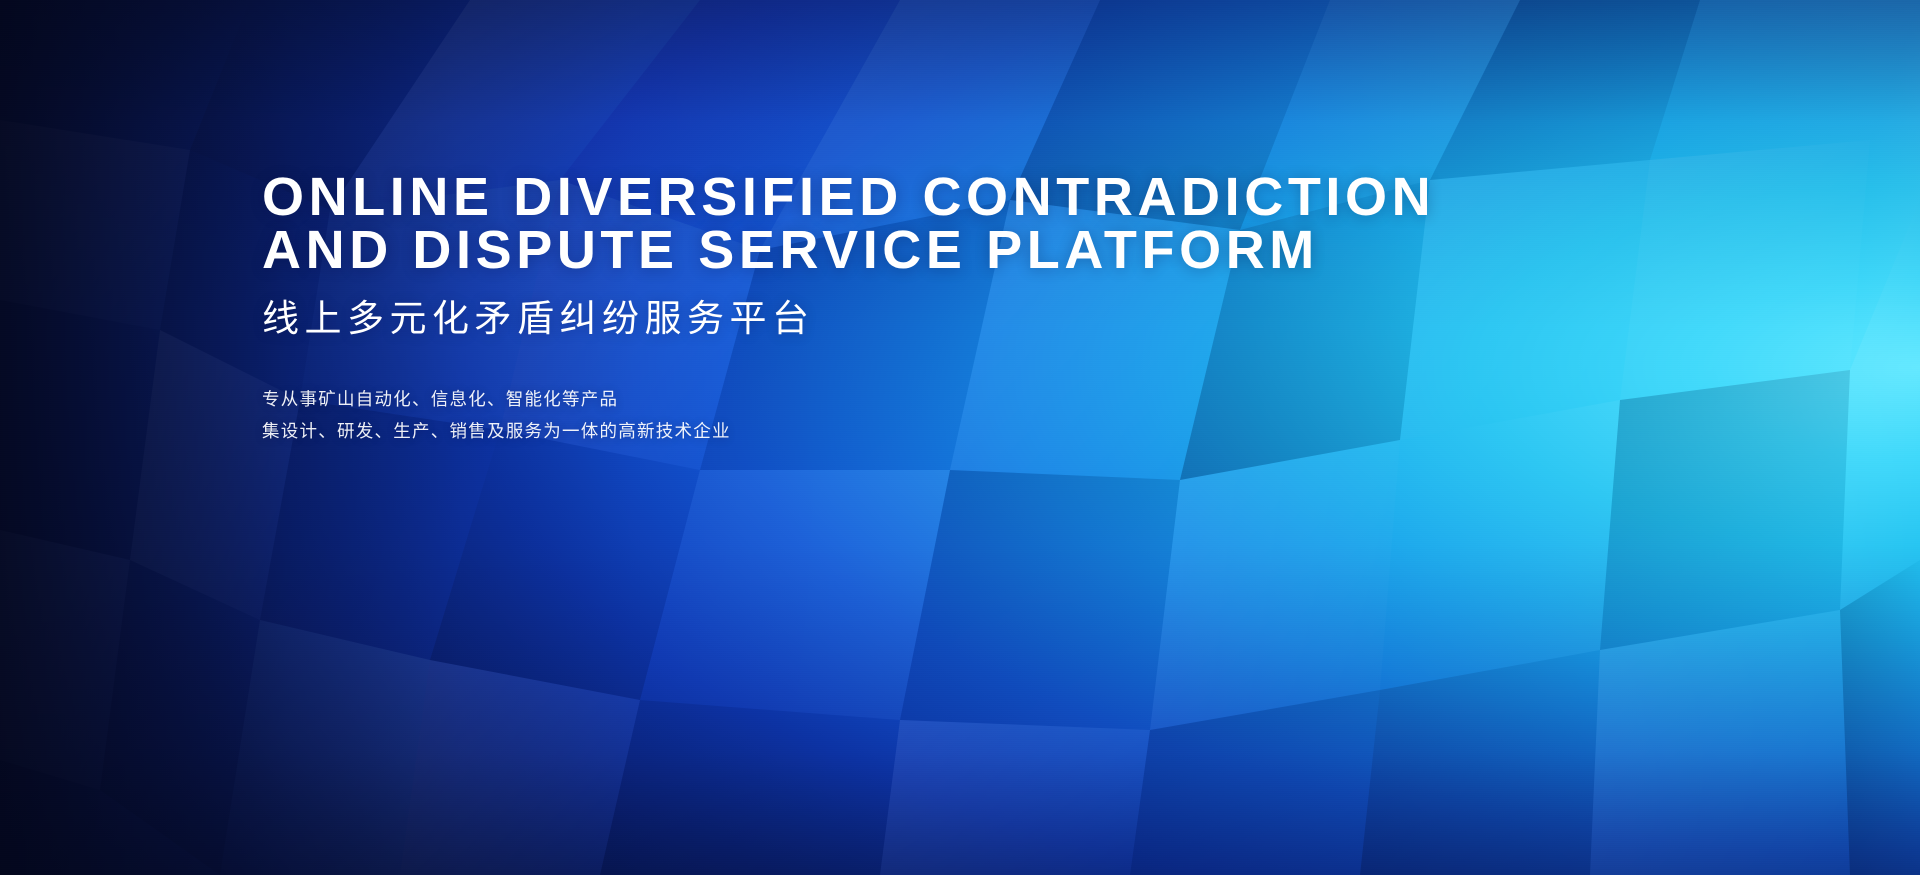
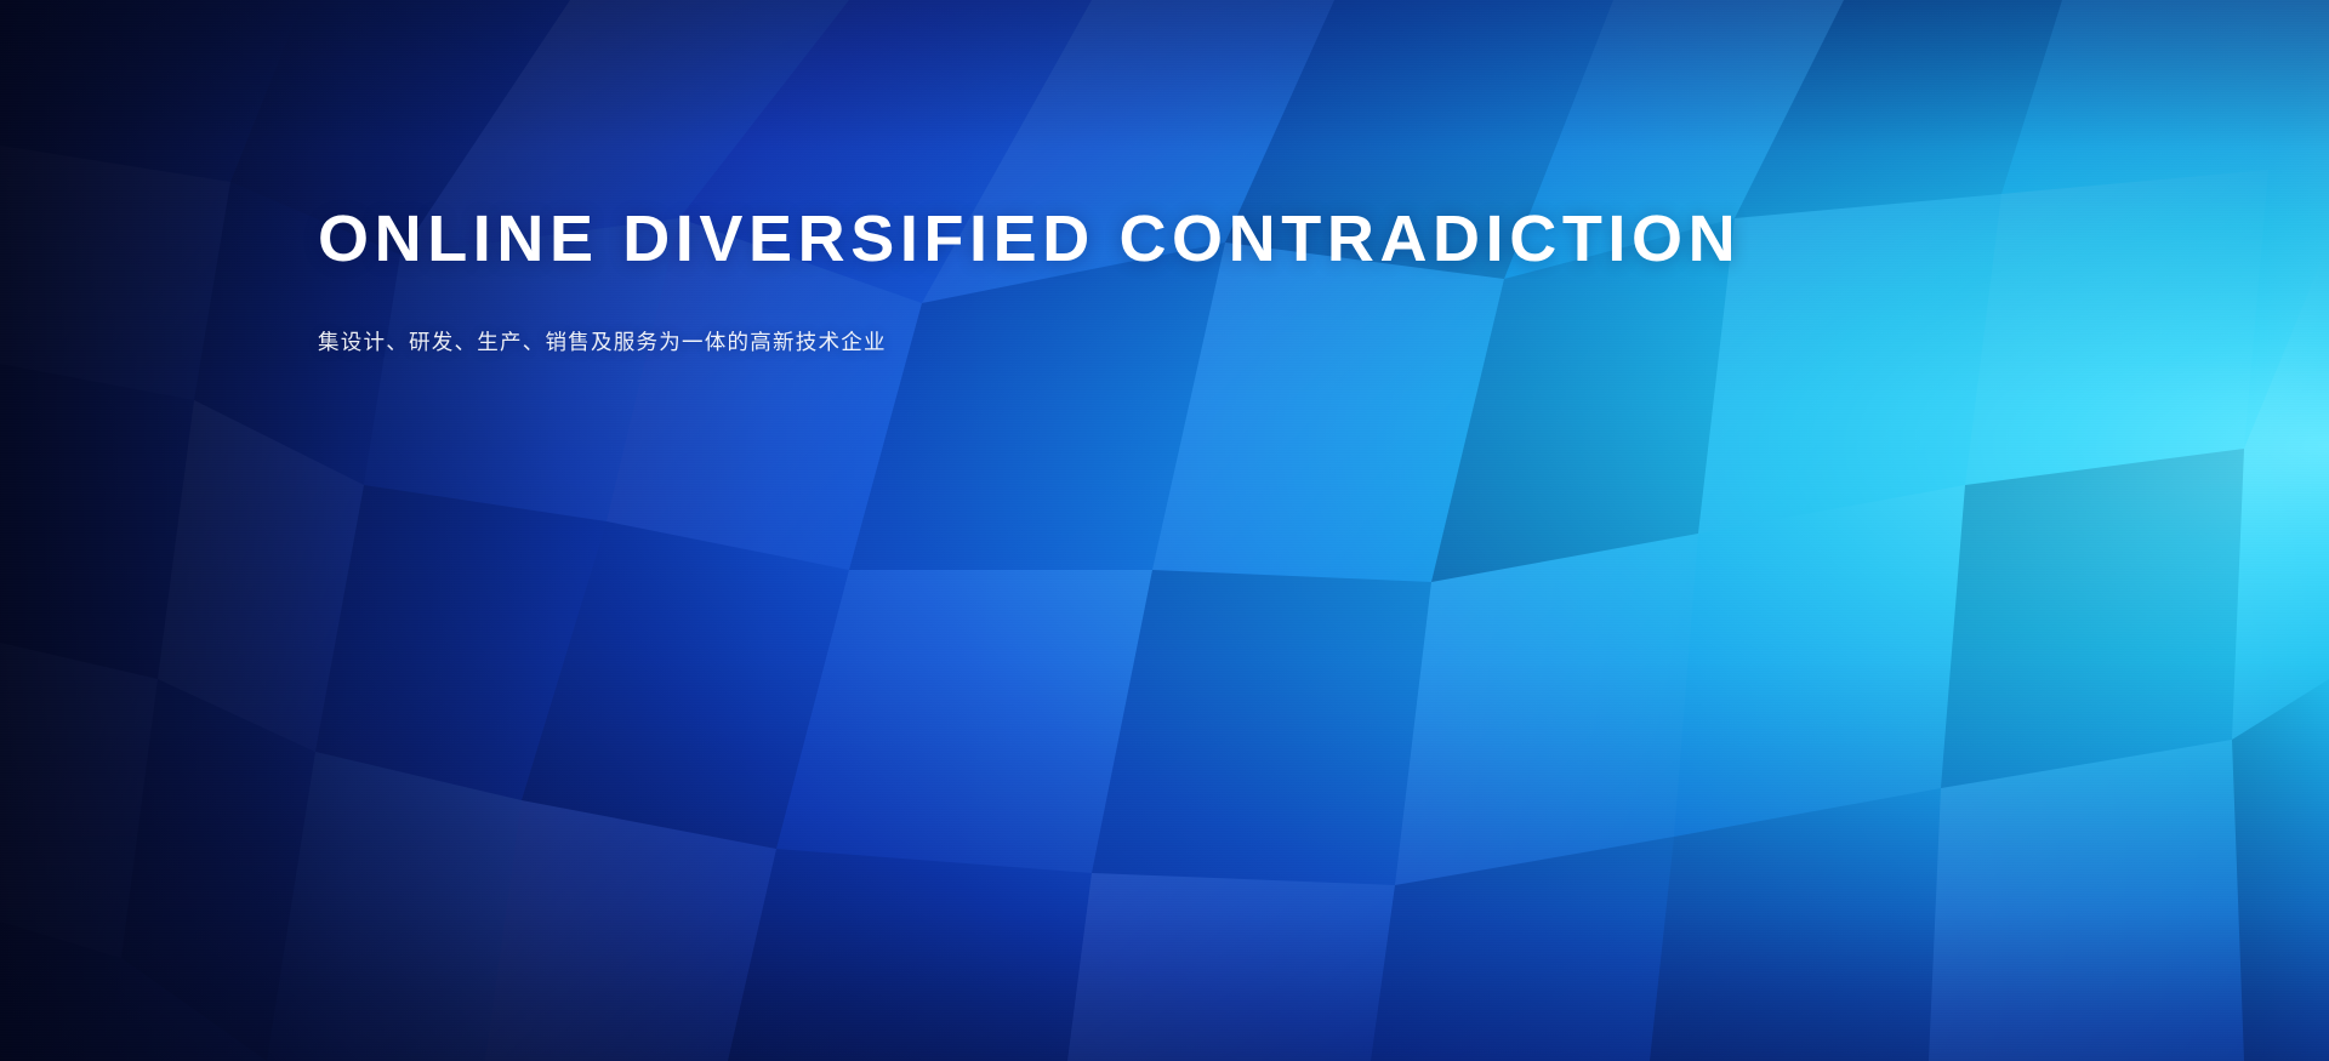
  ONLINE DIVERSIFIED CONTRADICTION
- AND DISPUTE SERVICE PLATFORM
- 线上多元化矛盾纠纷服务平台
- 专从事矿山自动化、信息化、智能化等产品
  集设计、研发、生产、销售及服务为一体的高新技术企业
